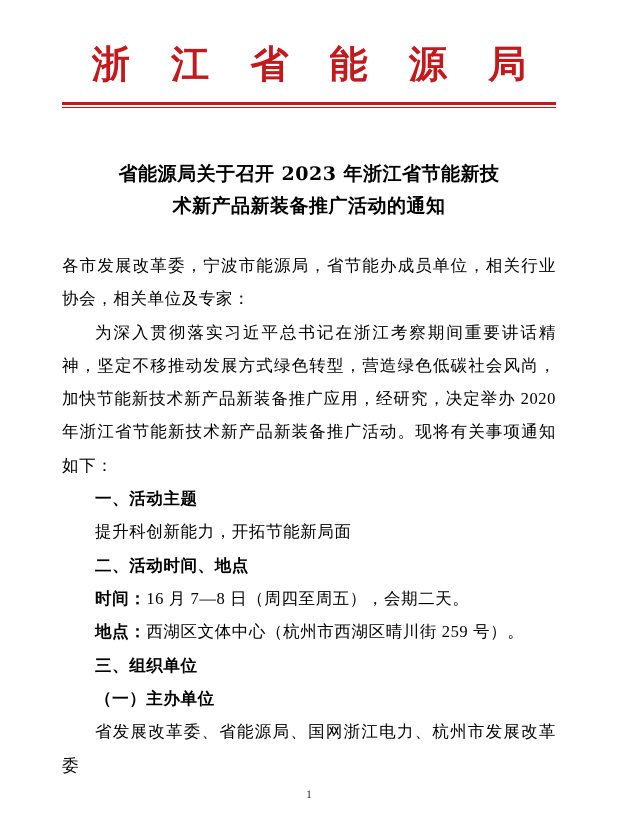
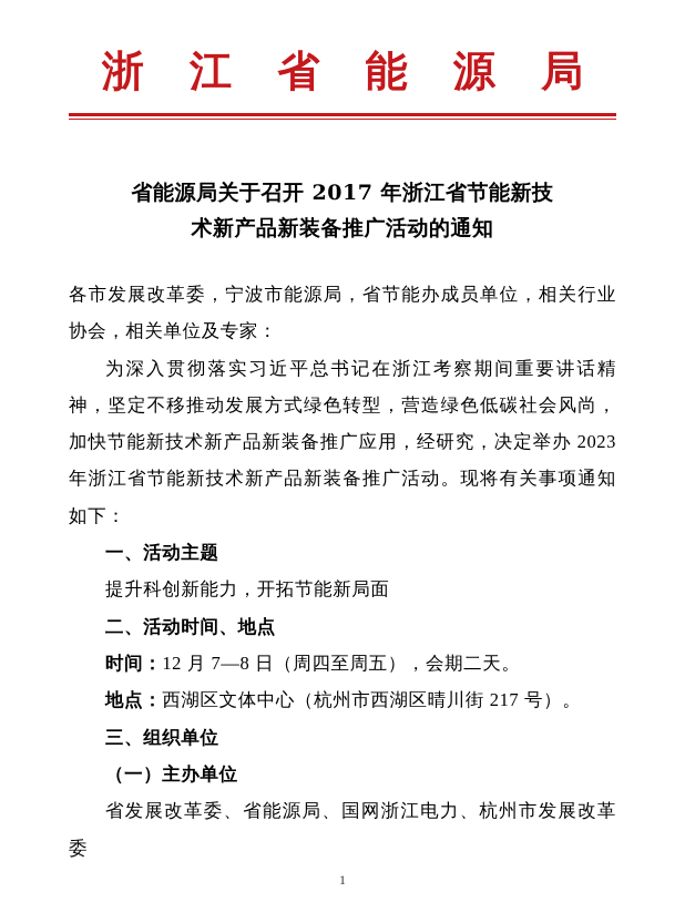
  浙 江 省 能 源 局
- 省能源局关于召开 2023 年浙江省节能新技
+ 省能源局关于召开 2017 年浙江省节能新技
  术新产品新装备推广活动的通知
  各市发展改革委，宁波市能源局，省节能办成员单位，相关行业协会，相关单位及专家：
- 为深入贯彻落实习近平总书记在浙江考察期间重要讲话精神，坚定不移推动发展方式绿色转型，营造绿色低碳社会风尚，加快节能新技术新产品新装备推广应用，经研究，决定举办 2020 年浙江省节能新技术新产品新装备推广活动。现将有关事项通知如下：
+ 为深入贯彻落实习近平总书记在浙江考察期间重要讲话精神，坚定不移推动发展方式绿色转型，营造绿色低碳社会风尚，加快节能新技术新产品新装备推广应用，经研究，决定举办 2023 年浙江省节能新技术新产品新装备推广活动。现将有关事项通知如下：
  一、活动主题
  提升科创新能力，开拓节能新局面
  二、活动时间、地点
- 时间：16 月 7—8 日（周四至周五），会期二天。
+ 时间：12 月 7—8 日（周四至周五），会期二天。
- 地点：西湖区文体中心（杭州市西湖区晴川街 259 号）。
+ 地点：西湖区文体中心（杭州市西湖区晴川街 217 号）。
  三、组织单位
  （一）主办单位
  省发展改革委、省能源局、国网浙江电力、杭州市发展改革委
  1
